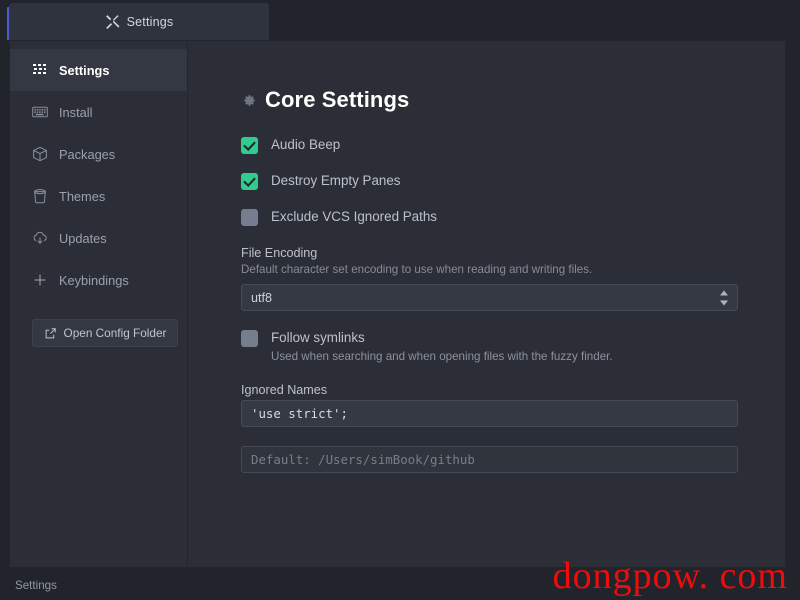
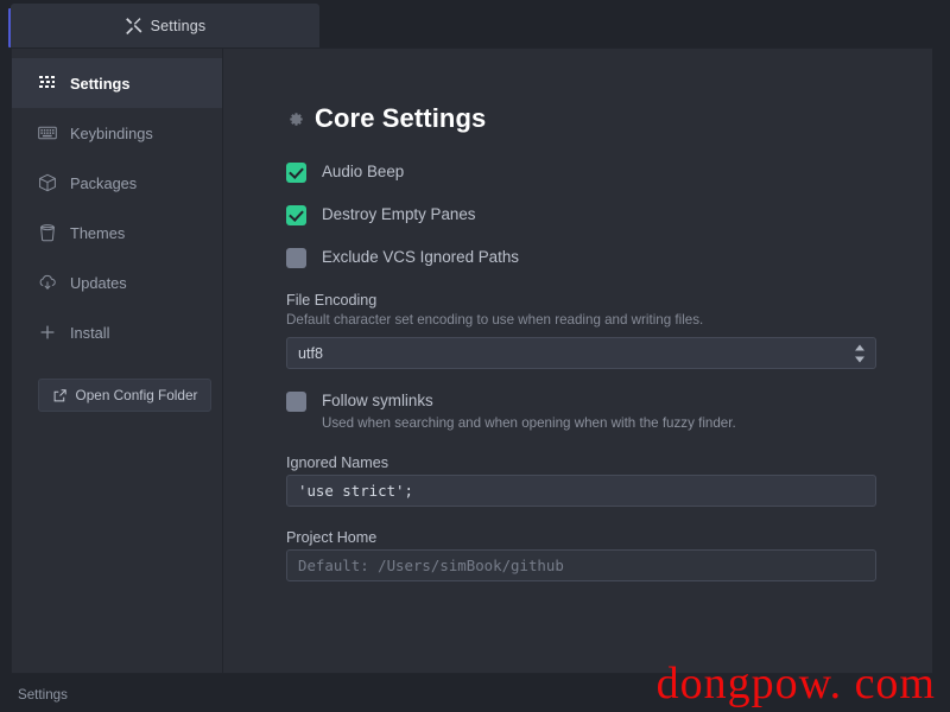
  Settings
  Settings
- Install
+ Keybindings
  Packages
  Themes
  Updates
- Keybindings
+ Install
  Open Config Folder
  Core Settings
  Audio Beep
  Destroy Empty Panes
  Exclude VCS Ignored Paths
  File Encoding
  Default character set encoding to use when reading and writing files.
  utf8
  Follow symlinks
- Used when searching and when opening files with the fuzzy finder.
+ Used when searching and when opening when with the fuzzy finder.
  Ignored Names
  'use strict';
+ Project Home
  Default: /Users/simBook/github
  Settings
  dongpow. com
